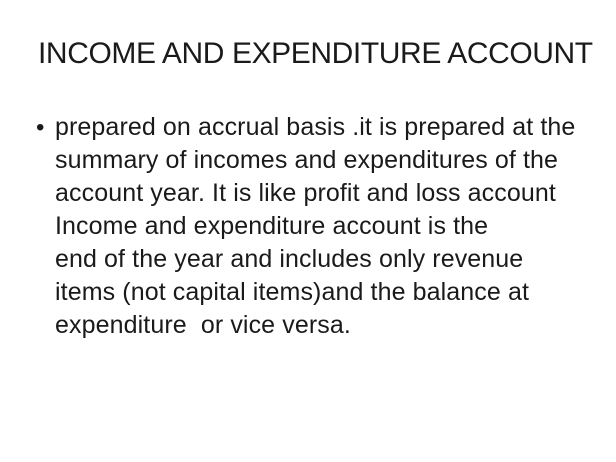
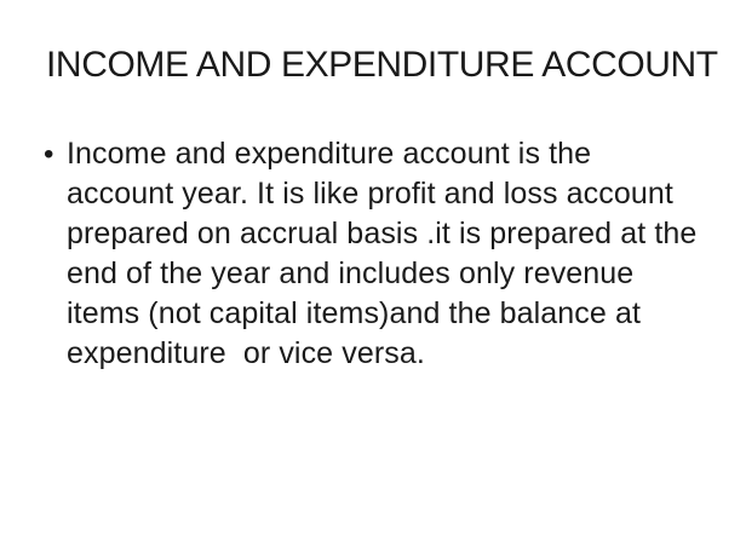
  INCOME AND EXPENDITURE ACCOUNT
  •
- prepared on accrual basis .it is prepared at the
+ Income and expenditure account is the
- summary of incomes and expenditures of the
  account year. It is like profit and loss account
- Income and expenditure account is the
+ prepared on accrual basis .it is prepared at the
  end of the year and includes only revenue
  items (not capital items)and the balance at
  expenditure or vice versa.
